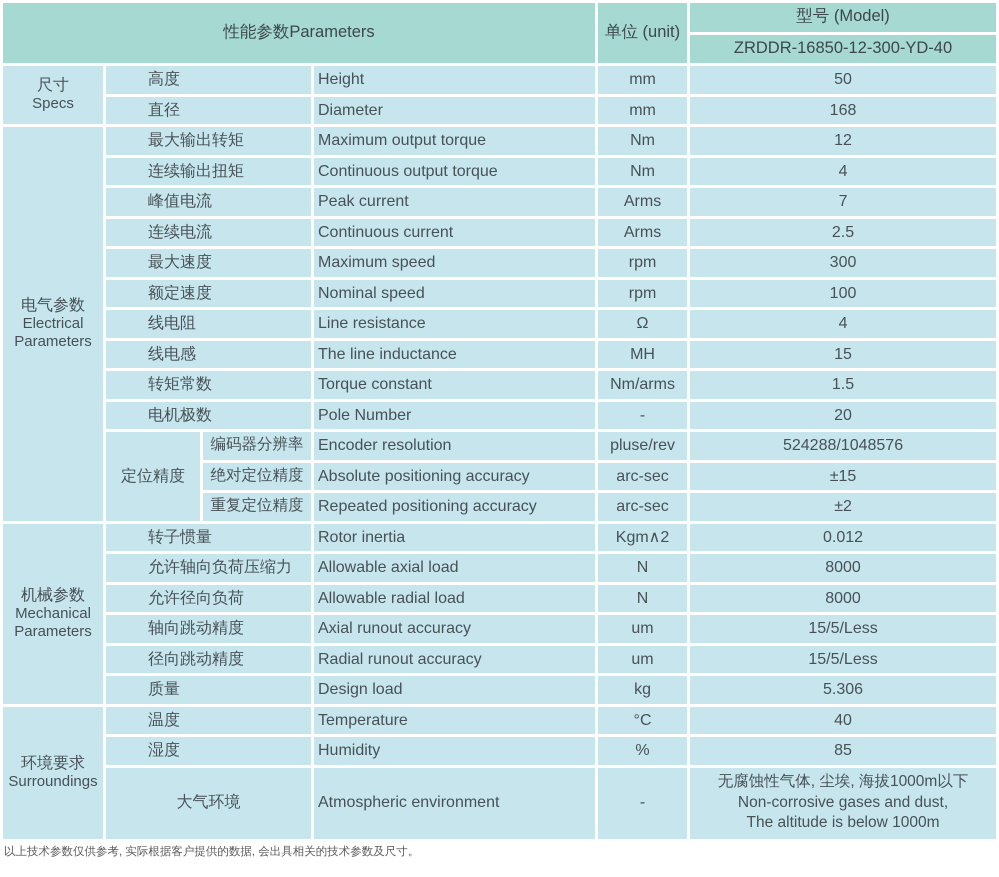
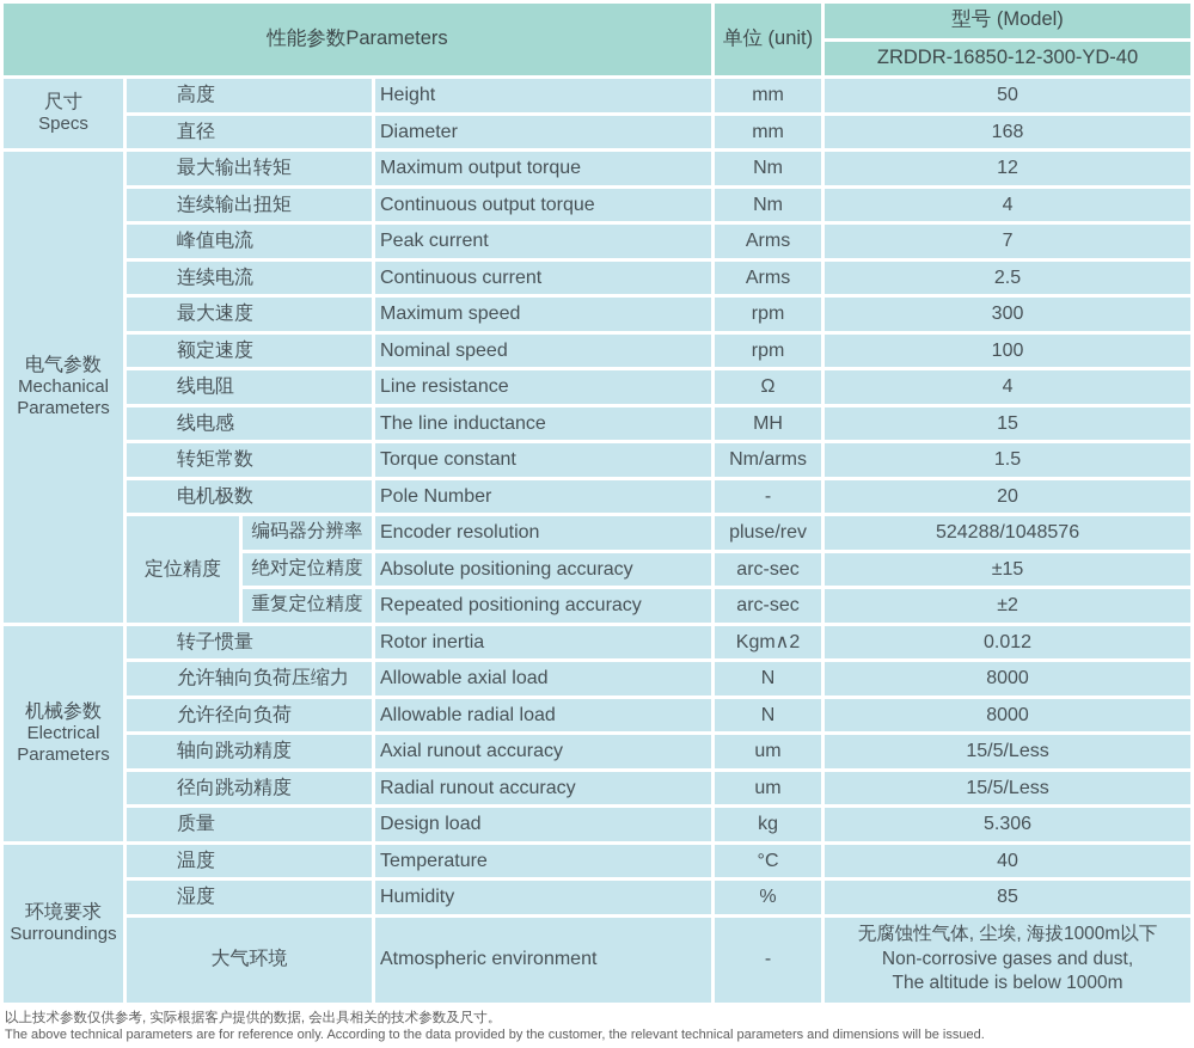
  性能参数Parameters	单位 (unit)	型号 (Model)
  ZRDDR-16850-12-300-YD-40
  尺寸 Specs	高度	Height	mm	50
  直径	Diameter	mm	168
- 电气参数 Electrical Parameters	最大输出转矩	Maximum output torque	Nm	12
+ 电气参数 Mechanical Parameters	最大输出转矩	Maximum output torque	Nm	12
  连续输出扭矩	Continuous output torque	Nm	4
  峰值电流	Peak current	Arms	7
  连续电流	Continuous current	Arms	2.5
  最大速度	Maximum speed	rpm	300
  额定速度	Nominal speed	rpm	100
  线电阻	Line resistance	Ω	4
  线电感	The line inductance	MH	15
  转矩常数	Torque constant	Nm/arms	1.5
  电机极数	Pole Number	-	20
  定位精度	编码器分辨率	Encoder resolution	pluse/rev	524288/1048576
  绝对定位精度	Absolute positioning accuracy	arc-sec	±15
  重复定位精度	Repeated positioning accuracy	arc-sec	±2
- 机械参数 Mechanical Parameters	转子惯量	Rotor inertia	Kgm∧2	0.012
+ 机械参数 Electrical Parameters	转子惯量	Rotor inertia	Kgm∧2	0.012
  允许轴向负荷压缩力	Allowable axial load	N	8000
  允许径向负荷	Allowable radial load	N	8000
  轴向跳动精度	Axial runout accuracy	um	15/5/Less
  径向跳动精度	Radial runout accuracy	um	15/5/Less
  质量	Design load	kg	5.306
  环境要求 Surroundings	温度	Temperature	°C	40
  湿度	Humidity	%	85
  大气环境	Atmospheric environment	-	无腐蚀性气体, 尘埃, 海拔1000m以下 Non-corrosive gases and dust, The altitude is below 1000m
  以上技术参数仅供参考, 实际根据客户提供的数据, 会出具相关的技术参数及尺寸。
+ The above technical parameters are for reference only. According to the data provided by the customer, the relevant technical parameters and dimensions will be issued.
